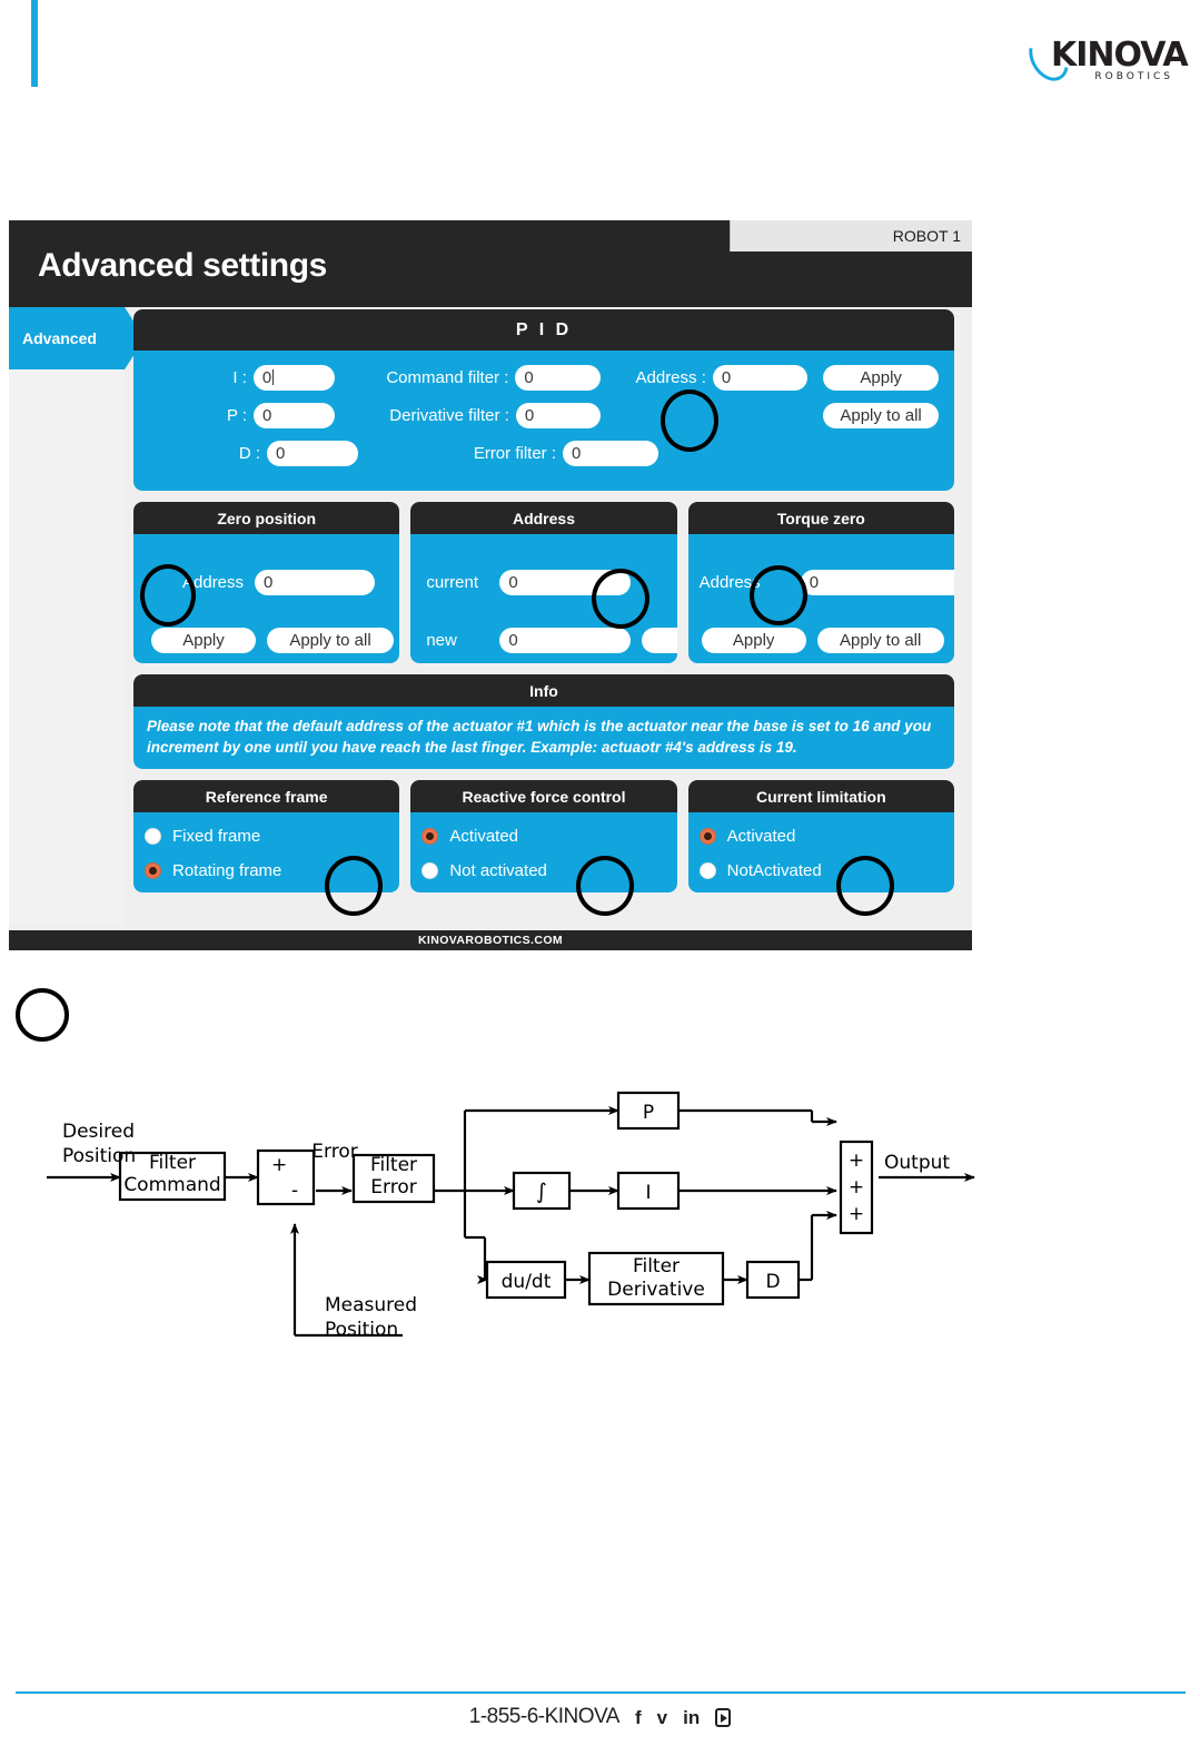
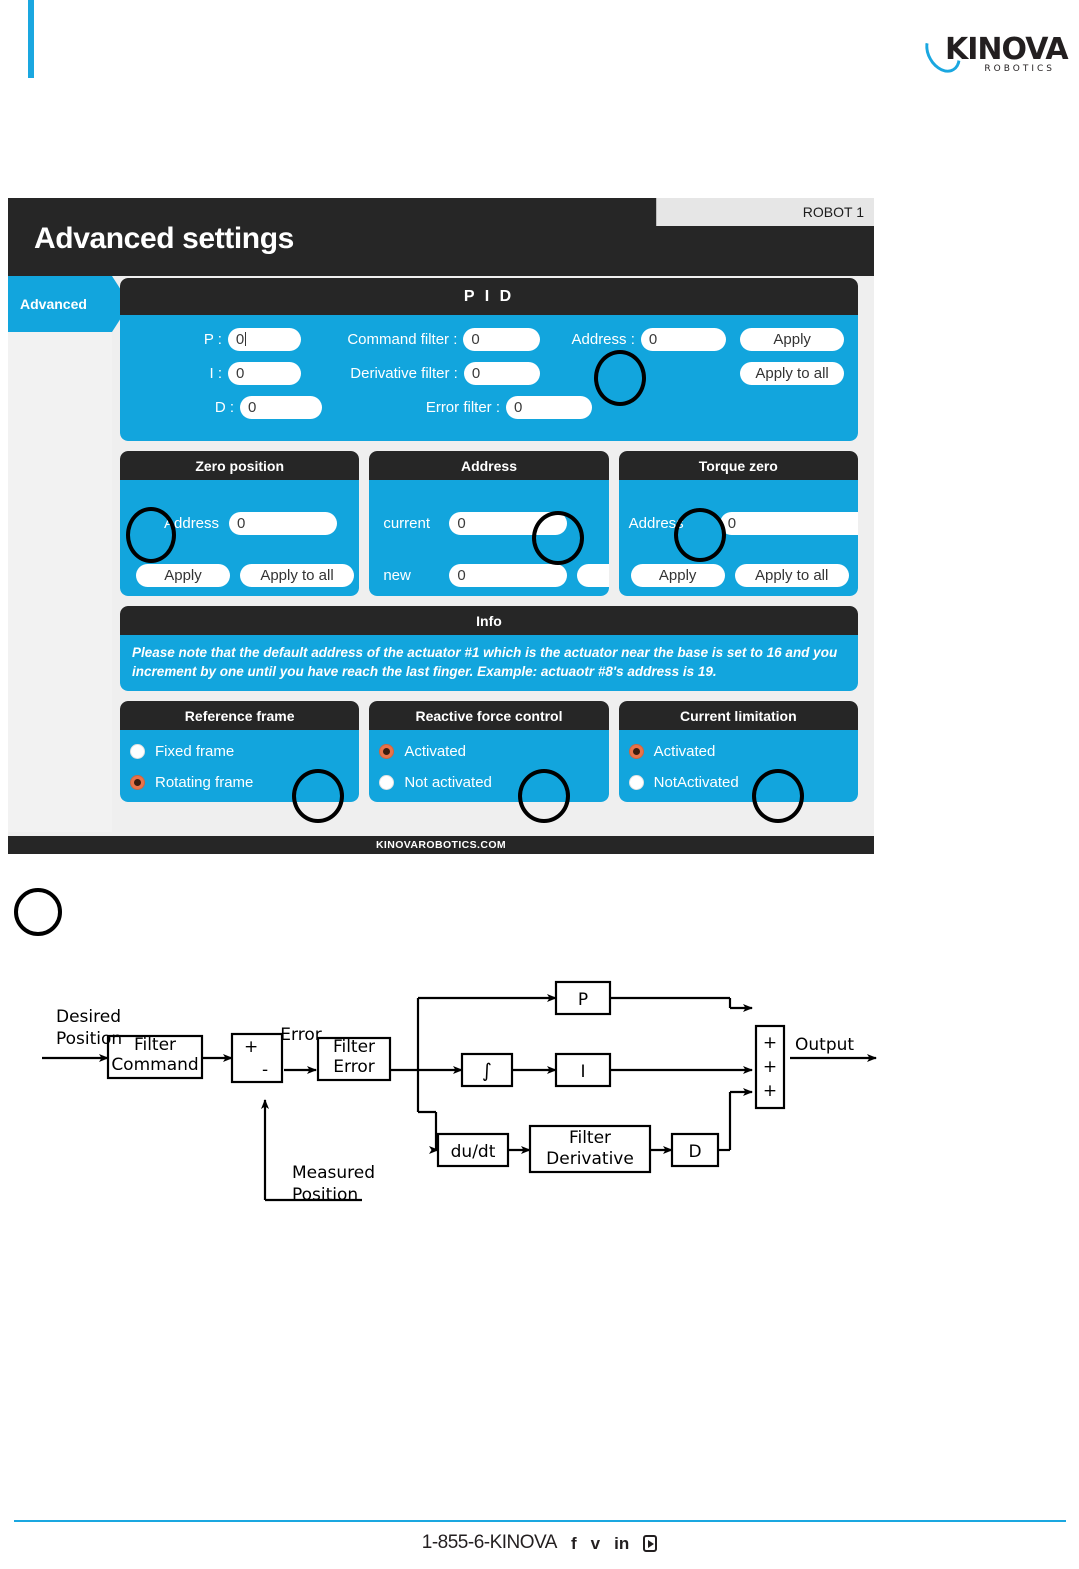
  KINOVA
  ROBOTICS
  Advanced settings
  ROBOT 1
  Advanced
  P I D
- I :
+ P :
  0
  Command filter :
  0
  Address :
  0
  Apply
- P :
+ I :
  0
  Derivative filter :
  0
  Apply to all
  D :
  0
  Error filter :
  0
  Zero position
  Address
  0
  Apply
  Apply to all
  Address
  current
  0
  new
  0
  Torque zero
  Address
  0
  Apply
  Apply to all
  Info
- Please note that the default address of the actuator #1 which is the actuator near the base is set to 16 and you increment by one until you have reach the last finger. Example: actuaotr #4's address is 19.
+ Please note that the default address of the actuator #1 which is the actuator near the base is set to 16 and you increment by one until you have reach the last finger. Example: actuaotr #8's address is 19.
  Reference frame
  Fixed frame
  Rotating frame
  Reactive force control
  Activated
  Not activated
  Current limitation
  Activated
  NotActivated
  KINOVAROBOTICS.COM
  Filter
  Command
  Filter
  Error
  ∫
  P
  I
  du/dt
  Filter
  Derivative
  D
  +
  -
  Error
  Desired
  Position
  Measured
  Position
  Output
  +
  +
  +
  1-855-6-KINOVA
  f
  ᴠ
  in
